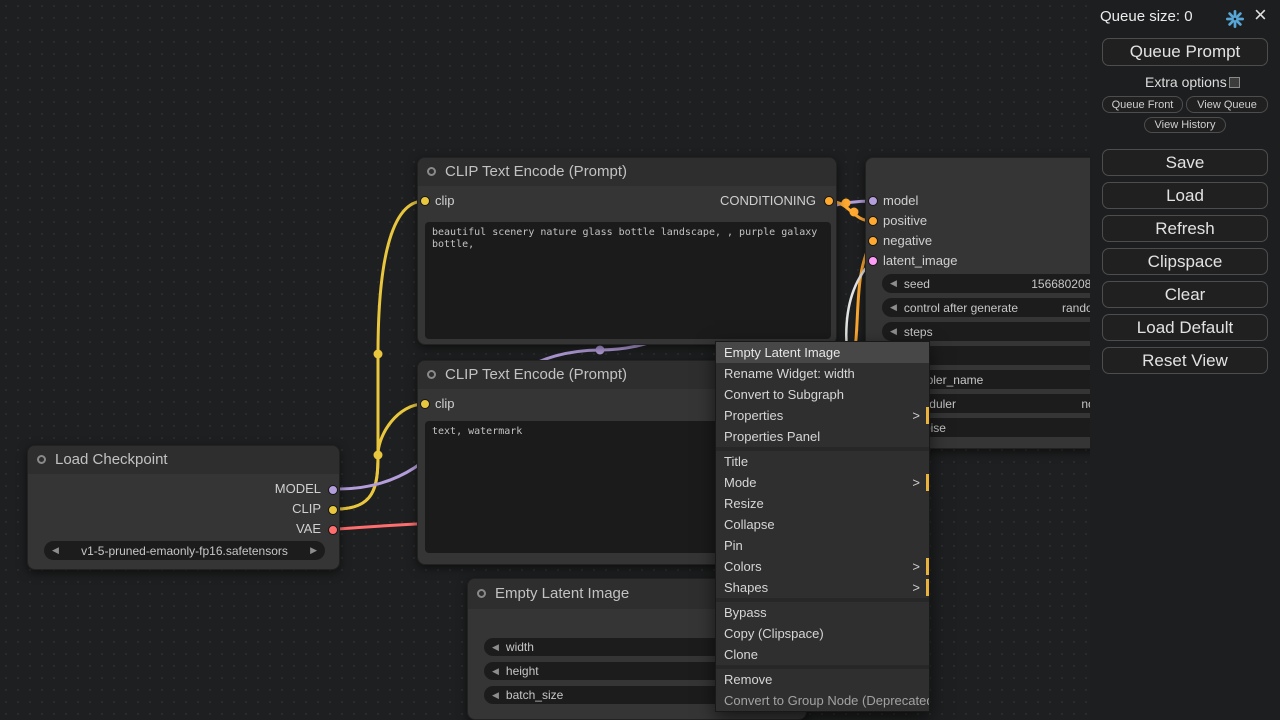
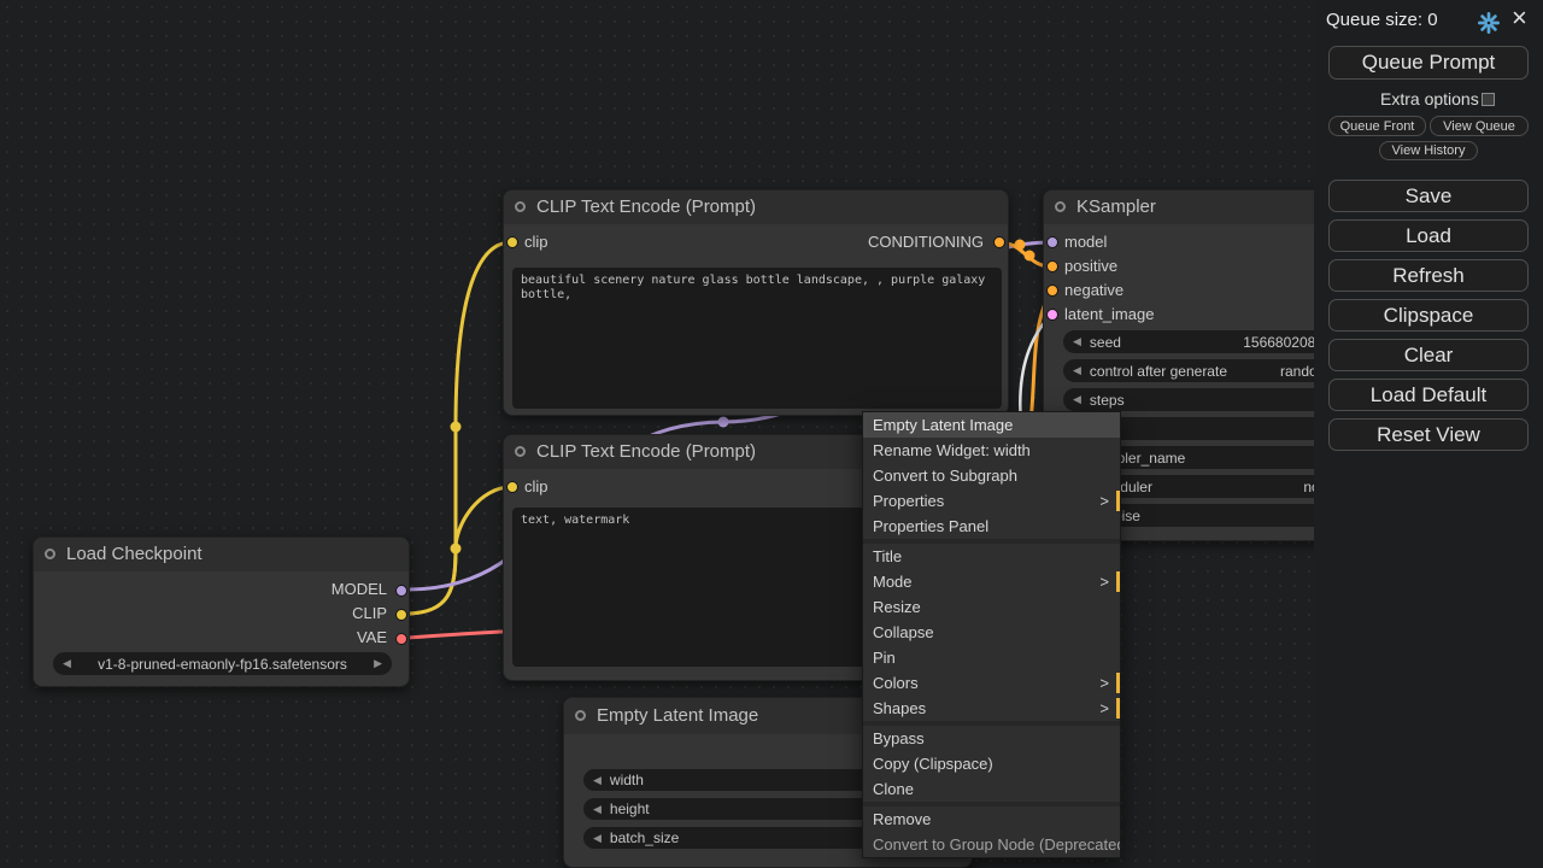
  Load Checkpoint
  MODEL
  CLIP
  VAE
  ◀
- v1-5-pruned-emaonly-fp16.safetensors
+ v1-8-pruned-emaonly-fp16.safetensors
  ▶
  CLIP Text Encode (Prompt)
  clip
  CONDITIONING
  beautiful scenery nature glass bottle landscape, , purple galaxy bottle,
  CLIP Text Encode (Prompt)
  clip
  text, watermark
+ KSampler
  model
  positive
  negative
  latent_image
  ◀
  seed
  ◀
  control after generate
  ◀
  steps
  Empty Latent Image
  ◀
  width
  ◀
  height
  ◀
  batch_size
  Empty Latent Image
  Rename Widget: width
  Convert to Subgraph
  Properties
  >
  Properties Panel
  Title
  Mode
  >
  Resize
  Collapse
  Pin
  Colors
  >
  Shapes
  >
  Bypass
  Copy (Clipspace)
  Clone
  Remove
  Convert to Group Node (Deprecate
  Queue size: 0
  ×
  Queue Prompt
  Extra options
  Queue Front
  View Queue
  View History
  Save
  Load
  Refresh
  Clipspace
  Clear
  Load Default
  Reset View
